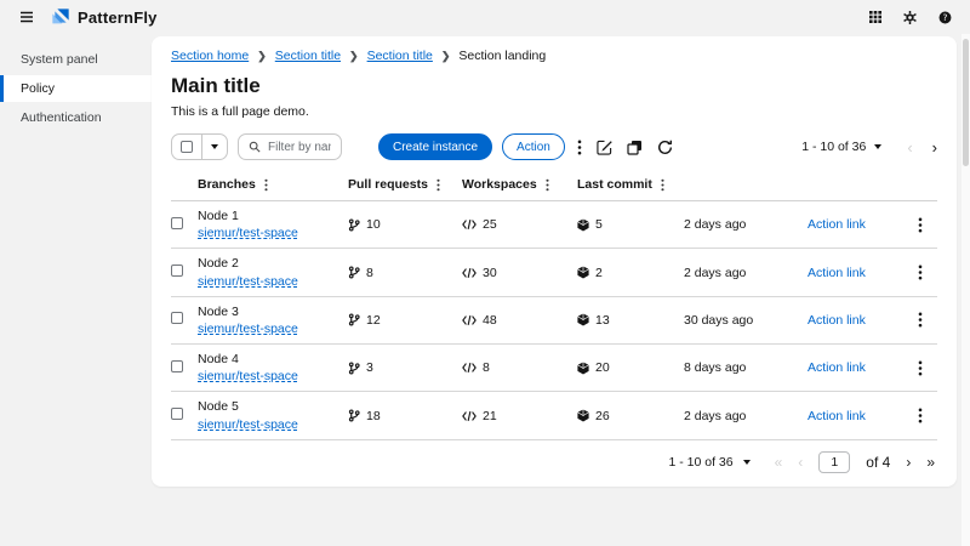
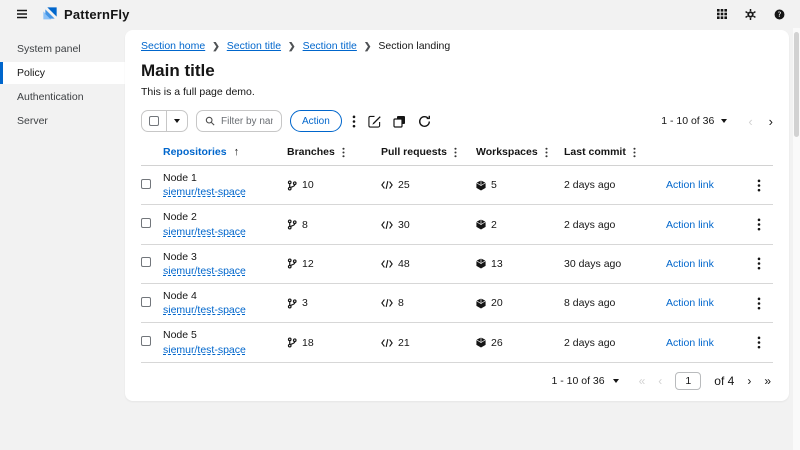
  PatternFly
  ?
  System panel
  Policy
  Authentication
+ Server
  Section home
  ❯
  Section title
  ❯
  Section title
  ❯
  Section landing
  Main title
  This is a full page demo.
  Filter by na
- Create instance
  Action
  1 - 10 of 36
  ‹
  ›
+ Repositories
+ ↑
  Branches
  Pull requests
  Workspaces
  Last commit
  Node 1
  siemur/test-space
  10
  25
  5
  2 days ago
  Action link
  Node 2
  siemur/test-space
  8
  30
  2
  2 days ago
  Action link
  Node 3
  siemur/test-space
  12
  48
  13
  30 days ago
  Action link
  Node 4
  siemur/test-space
  3
  8
  20
  8 days ago
  Action link
  Node 5
  siemur/test-space
  18
  21
  26
  2 days ago
  Action link
  1 - 10 of 36
  «
  ‹
  1
  of 4
  ›
  »
